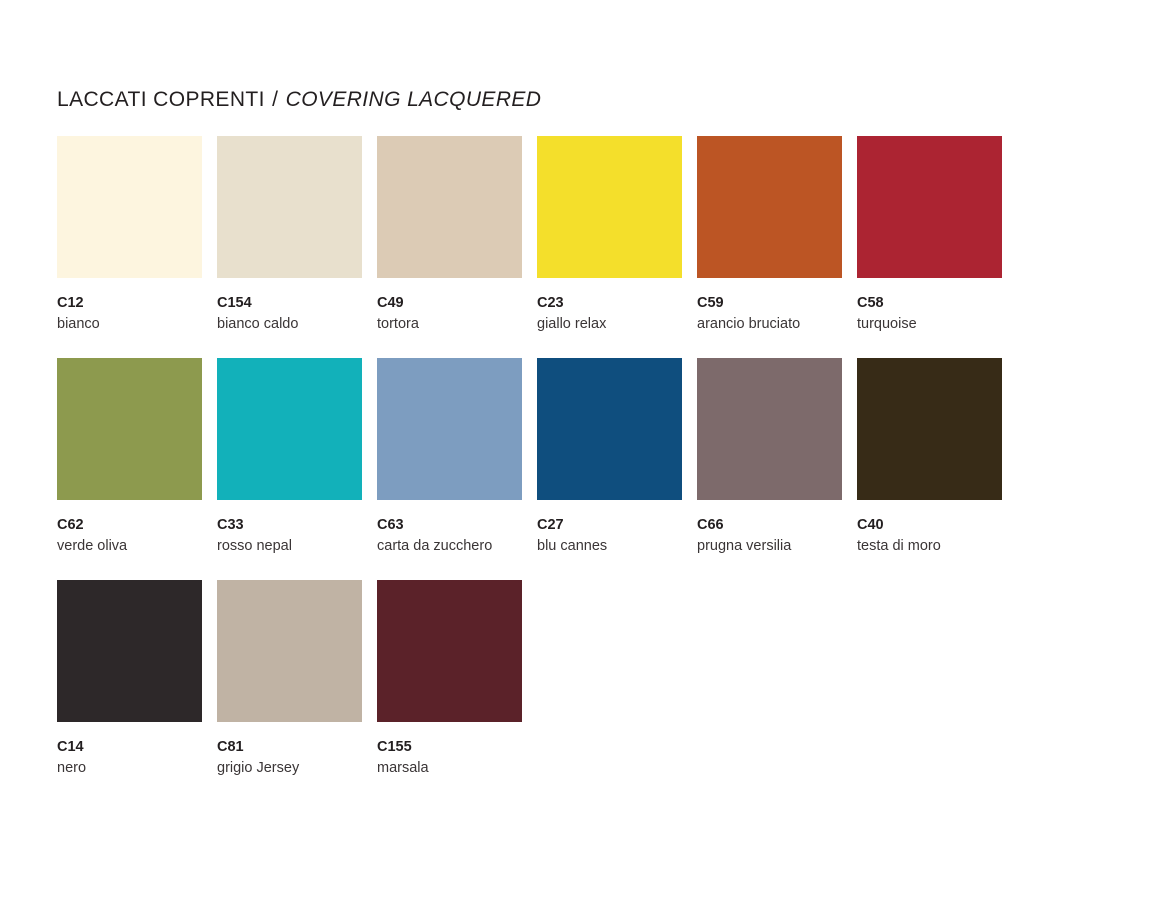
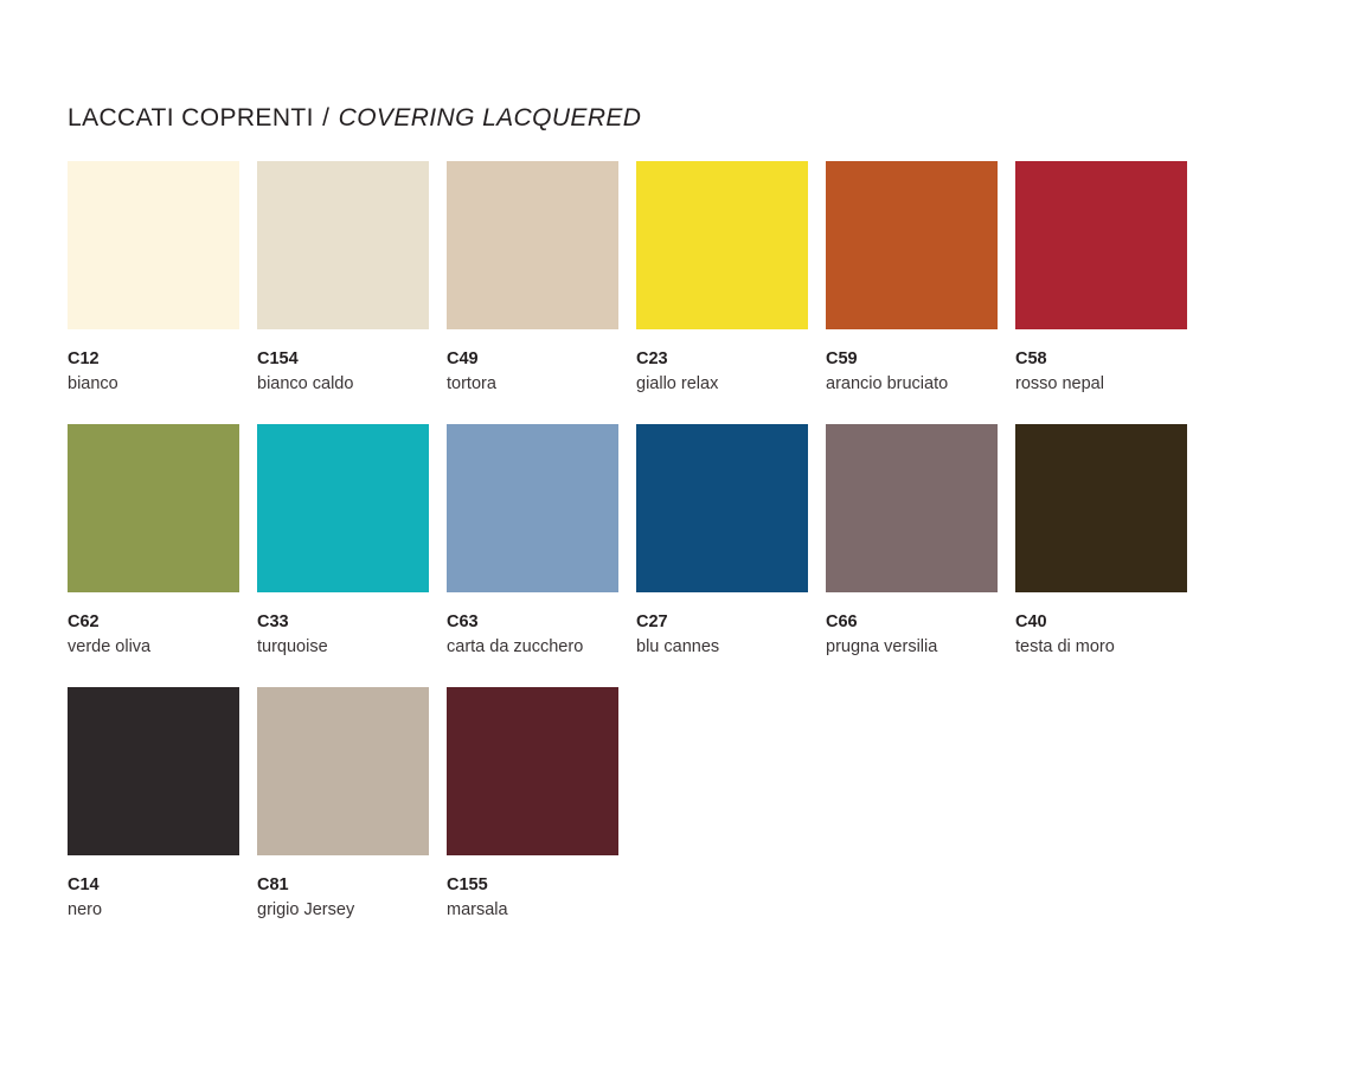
  LACCATI COPRENTI / COVERING LACQUERED
  C12
  bianco
  C154
  bianco caldo
  C49
  tortora
  C23
  giallo relax
  C59
  arancio bruciato
  C58
- turquoise
+ rosso nepal
  C62
  verde oliva
  C33
- rosso nepal
+ turquoise
  C63
  carta da zucchero
  C27
  blu cannes
  C66
  prugna versilia
  C40
  testa di moro
  C14
  nero
  C81
  grigio Jersey
  C155
  marsala
